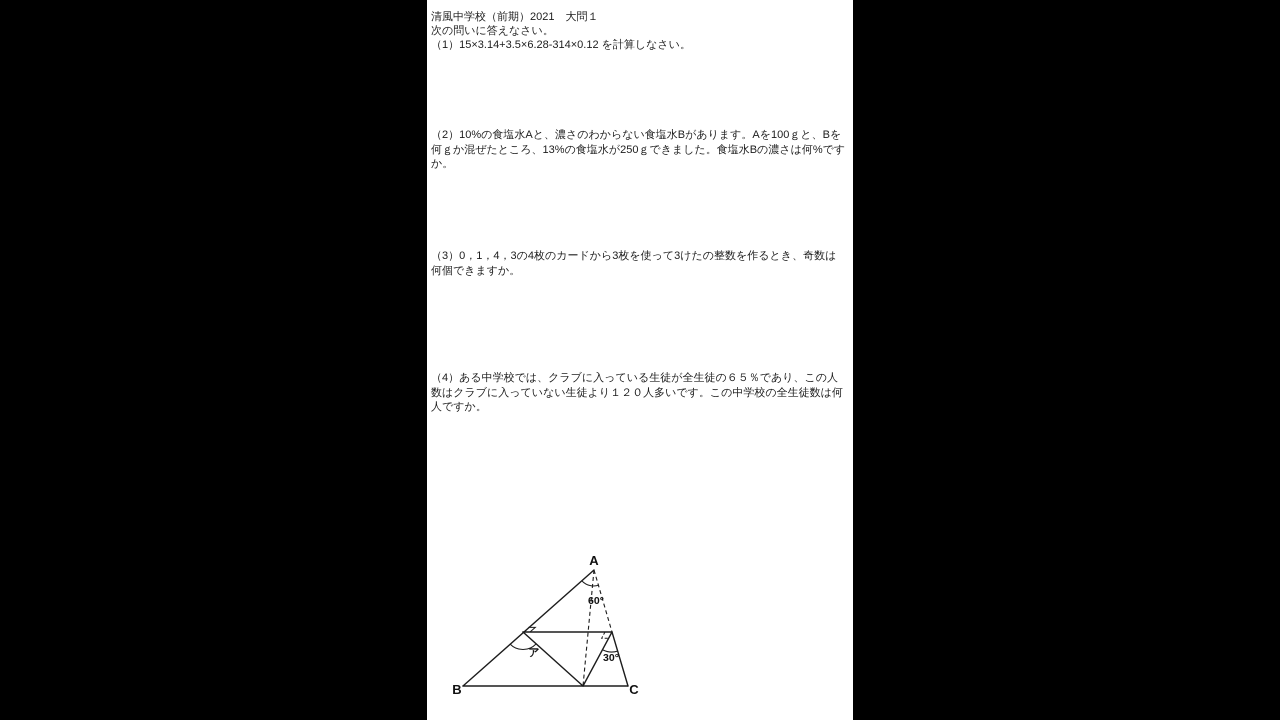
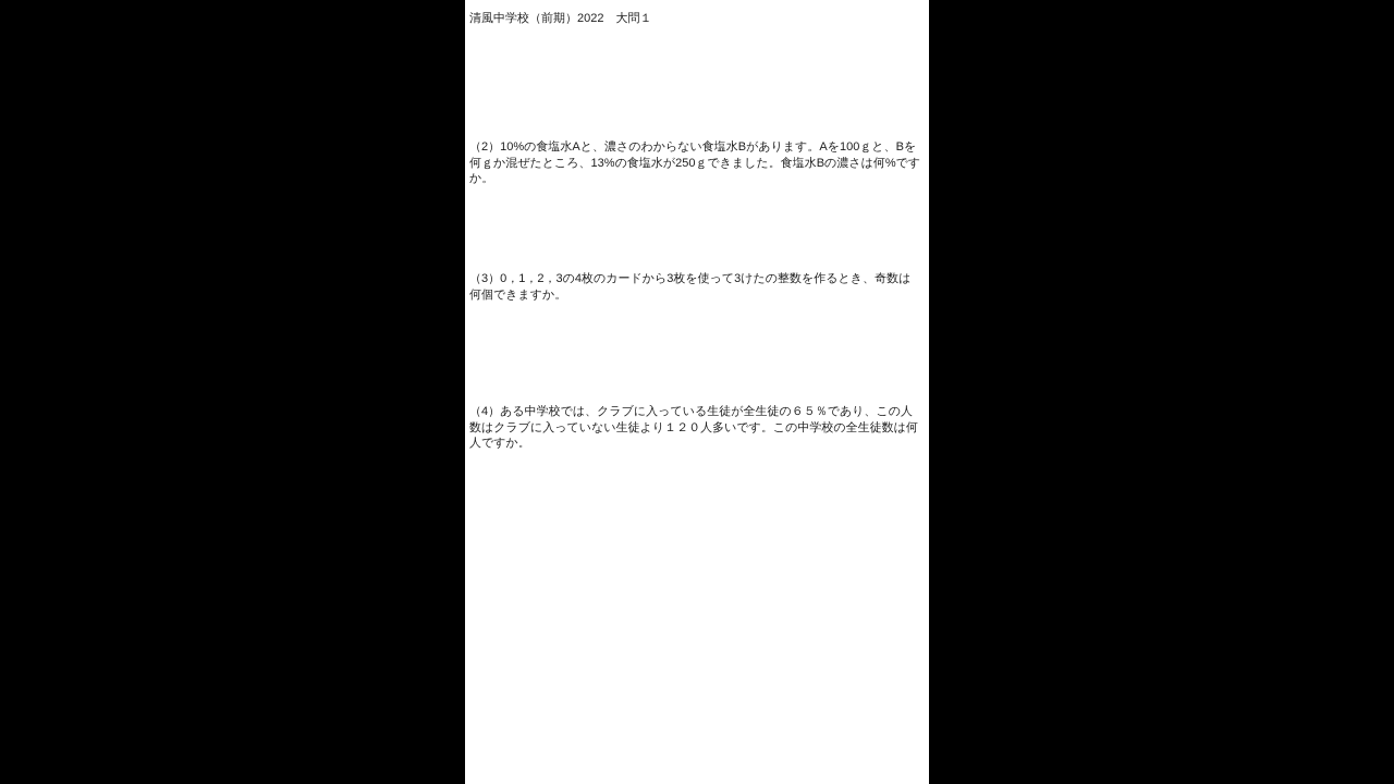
- 清風中学校（前期）2021 大問１
+ 清風中学校（前期）2022 大問１
- 次の問いに答えなさい。
- （1）15×3.14+3.5×6.28-314×0.12 を計算しなさい。
  （2）10%の食塩水Aと、濃さのわからない食塩水Bがあります。Aを100ｇと、Bを何ｇか混ぜたところ、13%の食塩水が250ｇできました。食塩水Bの濃さは何%ですか。
- （3）0，1，4，3の4枚のカードから3枚を使って3けたの整数を作るとき、奇数は何個できますか。
+ （3）0，1，2，3の4枚のカードから3枚を使って3けたの整数を作るとき、奇数は何個できますか。
  （4）ある中学校では、クラブに入っている生徒が全生徒の６５％であり、この人数はクラブに入っていない生徒より１２０人多いです。この中学校の全生徒数は何人ですか。
- A
- B
- C
- 60°
- ア
- 30°
